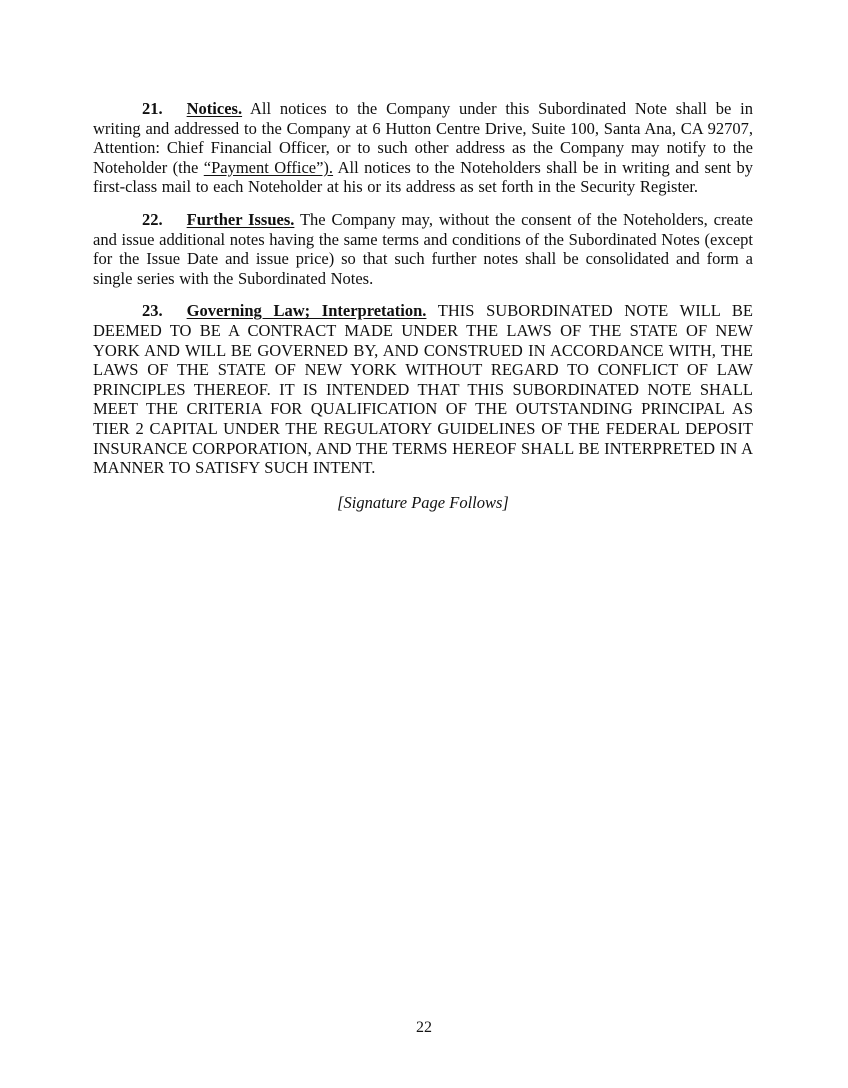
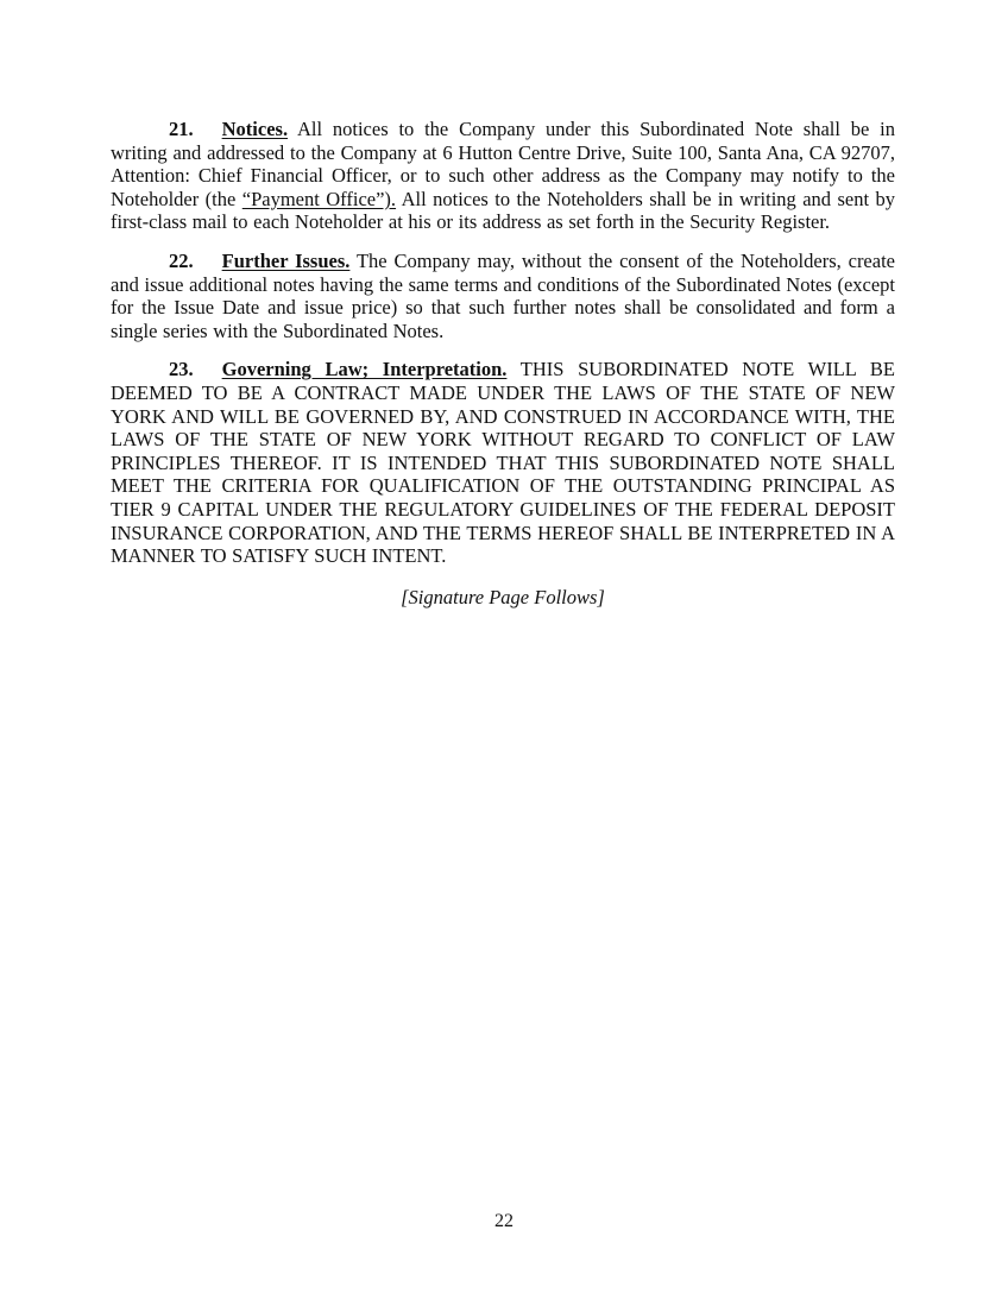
  21. Notices. All notices to the Company under this Subordinated Note shall be in writing and addressed to the Company at 6 Hutton Centre Drive, Suite 100, Santa Ana, CA 92707, Attention: Chief Financial Officer, or to such other address as the Company may notify to the Noteholder (the “Payment Office”). All notices to the Noteholders shall be in writing and sent by first-class mail to each Noteholder at his or its address as set forth in the Security Register.
  22. Further Issues. The Company may, without the consent of the Noteholders, create and issue additional notes having the same terms and conditions of the Subordinated Notes (except for the Issue Date and issue price) so that such further notes shall be consolidated and form a single series with the Subordinated Notes.
- 23. Governing Law; Interpretation. THIS SUBORDINATED NOTE WILL BE DEEMED TO BE A CONTRACT MADE UNDER THE LAWS OF THE STATE OF NEW YORK AND WILL BE GOVERNED BY, AND CONSTRUED IN ACCORDANCE WITH, THE LAWS OF THE STATE OF NEW YORK WITHOUT REGARD TO CONFLICT OF LAW PRINCIPLES THEREOF. IT IS INTENDED THAT THIS SUBORDINATED NOTE SHALL MEET THE CRITERIA FOR QUALIFICATION OF THE OUTSTANDING PRINCIPAL AS TIER 2 CAPITAL UNDER THE REGULATORY GUIDELINES OF THE FEDERAL DEPOSIT INSURANCE CORPORATION, AND THE TERMS HEREOF SHALL BE INTERPRETED IN A MANNER TO SATISFY SUCH INTENT.
+ 23. Governing Law; Interpretation. THIS SUBORDINATED NOTE WILL BE DEEMED TO BE A CONTRACT MADE UNDER THE LAWS OF THE STATE OF NEW YORK AND WILL BE GOVERNED BY, AND CONSTRUED IN ACCORDANCE WITH, THE LAWS OF THE STATE OF NEW YORK WITHOUT REGARD TO CONFLICT OF LAW PRINCIPLES THEREOF. IT IS INTENDED THAT THIS SUBORDINATED NOTE SHALL MEET THE CRITERIA FOR QUALIFICATION OF THE OUTSTANDING PRINCIPAL AS TIER 9 CAPITAL UNDER THE REGULATORY GUIDELINES OF THE FEDERAL DEPOSIT INSURANCE CORPORATION, AND THE TERMS HEREOF SHALL BE INTERPRETED IN A MANNER TO SATISFY SUCH INTENT.
  [Signature Page Follows]
  22
